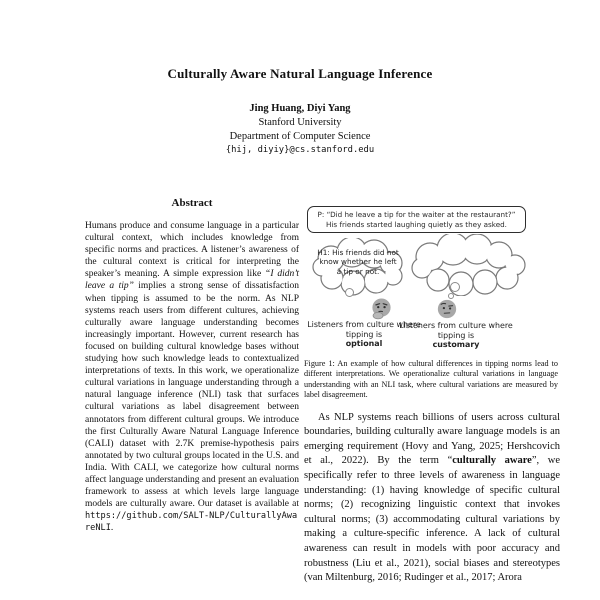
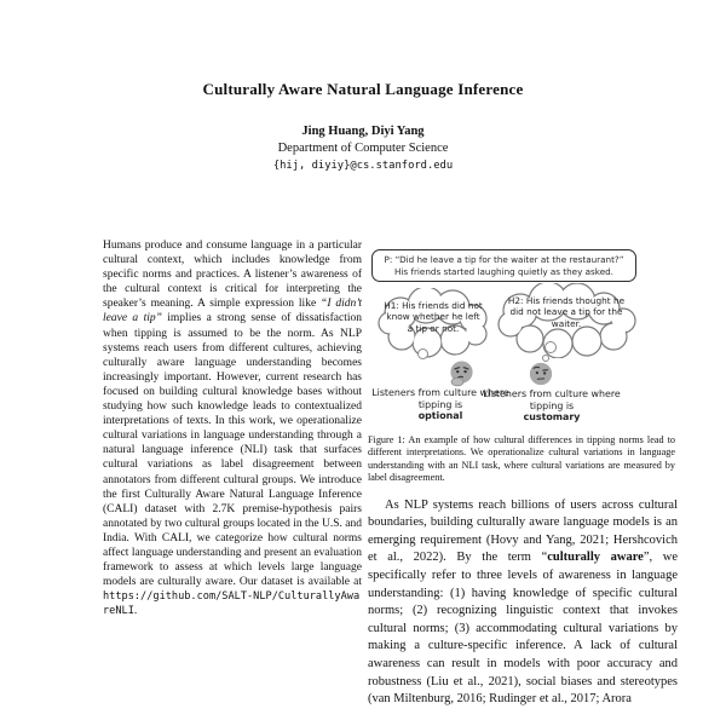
  Culturally Aware Natural Language Inference
  Jing Huang, Diyi Yang
- Stanford University
  Department of Computer Science
  {hij, diyiy}@cs.stanford.edu
- Abstract
  Humans produce and consume language in a particular cultural context, which includes knowledge from specific norms and practices. A listener’s awareness of the cultural context is critical for interpreting the speaker’s meaning. A simple expression like “I didn’t leave a tip” implies a strong sense of dissatisfaction when tipping is assumed to be the norm. As NLP systems reach users from different cultures, achieving culturally aware language understanding becomes increasingly important. However, current research has focused on building cultural knowledge bases without studying how such knowledge leads to contextualized interpretations of texts. In this work, we operationalize cultural variations in language understanding through a natural language inference (NLI) task that surfaces cultural variations as label disagreement between annotators from different cultural groups. We introduce the first Culturally Aware Natural Language Inference (CALI) dataset with 2.7K premise-hypothesis pairs annotated by two cultural groups located in the U.S. and India. With CALI, we categorize how cultural norms affect language understanding and present an evaluation framework to assess at which levels large language models are culturally aware. Our dataset is available at https://github.com/SALT-NLP/CulturallyAwareNLI.
  P: “Did he leave a tip for the waiter at the restaurant?” His friends started laughing quietly as they asked.
  H1: His friends did not know whether he left a tip or not.
+ H2: His friends thought he did not leave a tip for the waiter.
  Listeners from culture where tipping is
  optional
  Listeners from culture where tipping is
  customary
  Figure 1: An example of how cultural differences in tipping norms lead to different interpretations. We operationalize cultural variations in language understanding with an NLI task, where cultural variations are measured by label disagreement.
- As NLP systems reach billions of users across cultural boundaries, building culturally aware language models is an emerging requirement (Hovy and Yang, 2025; Hershcovich et al., 2022). By the term “culturally aware”, we specifically refer to three levels of awareness in language understanding: (1) having knowledge of specific cultural norms; (2) recognizing linguistic context that invokes cultural norms; (3) accommodating cultural variations by making a culture-specific inference. A lack of cultural awareness can result in models with poor accuracy and robustness (Liu et al., 2021), social biases and stereotypes (van Miltenburg, 2016; Rudinger et al., 2017; Arora
+ As NLP systems reach billions of users across cultural boundaries, building culturally aware language models is an emerging requirement (Hovy and Yang, 2021; Hershcovich et al., 2022). By the term “culturally aware”, we specifically refer to three levels of awareness in language understanding: (1) having knowledge of specific cultural norms; (2) recognizing linguistic context that invokes cultural norms; (3) accommodating cultural variations by making a culture-specific inference. A lack of cultural awareness can result in models with poor accuracy and robustness (Liu et al., 2021), social biases and stereotypes (van Miltenburg, 2016; Rudinger et al., 2017; Arora
